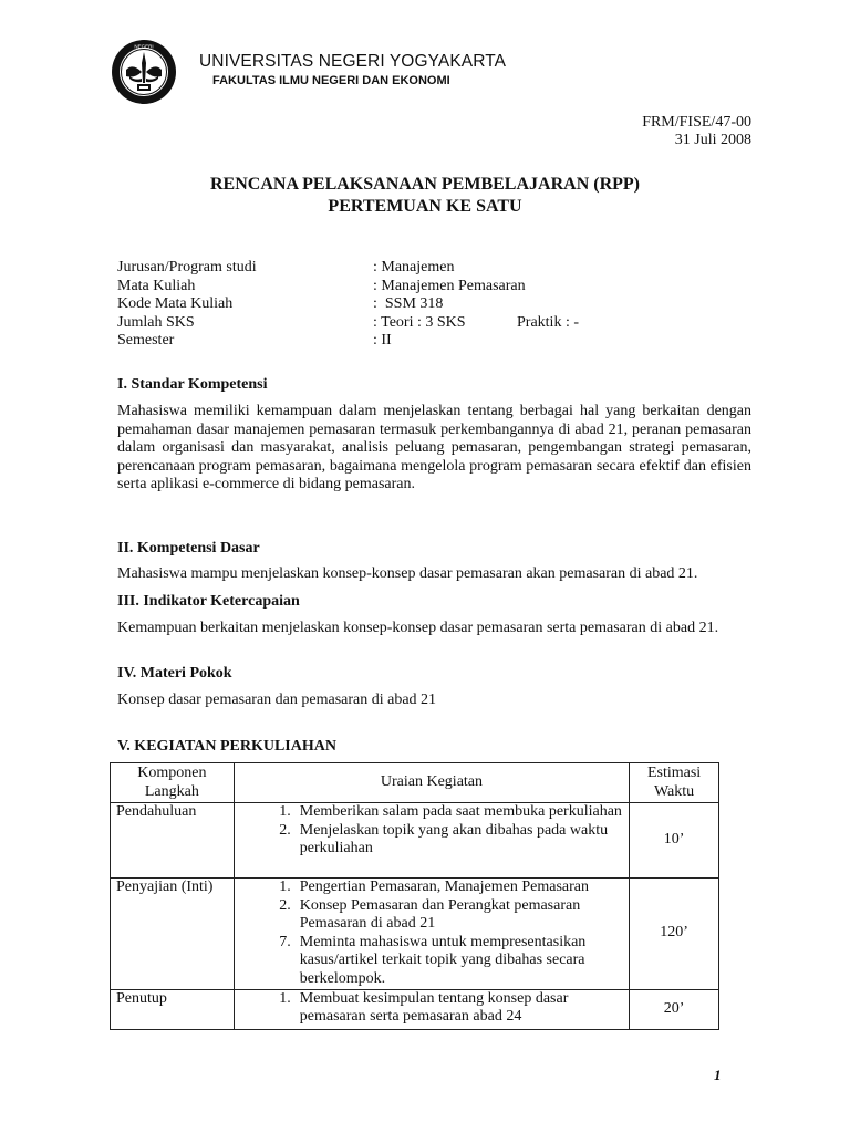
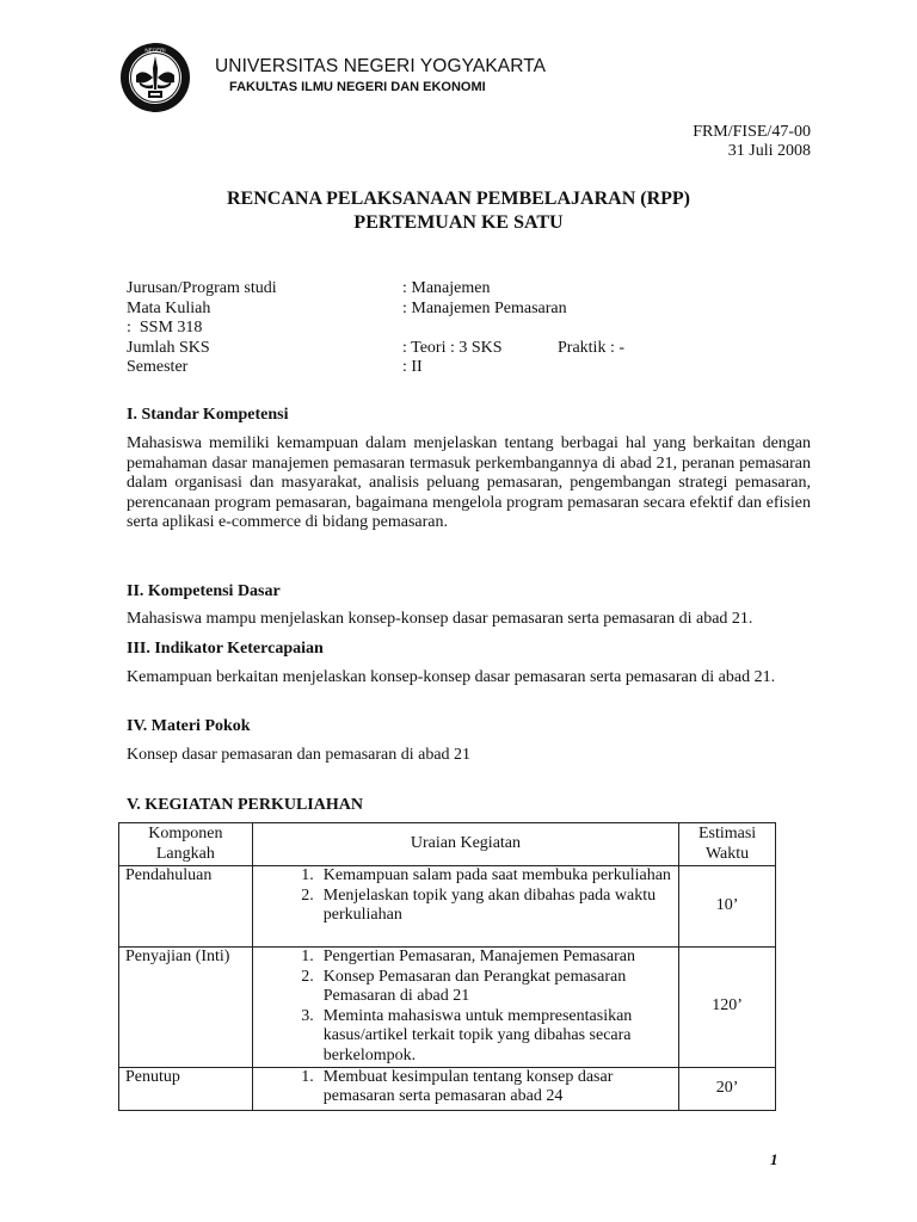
  UNIVERSITAS NEGERI YOGYAKARTA
  FAKULTAS ILMU NEGERI DAN EKONOMI
  FRM/FISE/47-00
  31 Juli 2008
  RENCANA PELAKSANAAN PEMBELAJARAN (RPP)
  PERTEMUAN KE SATU
  Jurusan/Program studi
  : Manajemen
  Mata Kuliah
  : Manajemen Pemasaran
- Kode Mata Kuliah
  : SSM 318
  Jumlah SKS
  : Teori : 3 SKS
  Praktik : -
  Semester
  : II
  I. Standar Kompetensi
  Mahasiswa memiliki kemampuan dalam menjelaskan tentang berbagai hal yang berkaitan dengan pemahaman dasar manajemen pemasaran termasuk perkembangannya di abad 21, peranan pemasaran dalam organisasi dan masyarakat, analisis peluang pemasaran, pengembangan strategi pemasaran, perencanaan program pemasaran, bagaimana mengelola program pemasaran secara efektif dan efisien serta aplikasi e-commerce di bidang pemasaran.
  II. Kompetensi Dasar
- Mahasiswa mampu menjelaskan konsep-konsep dasar pemasaran akan pemasaran di abad 21.
+ Mahasiswa mampu menjelaskan konsep-konsep dasar pemasaran serta pemasaran di abad 21.
  III. Indikator Ketercapaian
  Kemampuan berkaitan menjelaskan konsep-konsep dasar pemasaran serta pemasaran di abad 21.
  IV. Materi Pokok
  Konsep dasar pemasaran dan pemasaran di abad 21
  V. KEGIATAN PERKULIAHAN
  Komponen Langkah	Uraian Kegiatan	Estimasi Waktu
- Pendahuluan	1. Memberikan salam pada saat membuka perkuliahan 2. Menjelaskan topik yang akan dibahas pada waktu perkuliahan	10’
+ Pendahuluan	1. Kemampuan salam pada saat membuka perkuliahan 2. Menjelaskan topik yang akan dibahas pada waktu perkuliahan	10’
- Penyajian (Inti)	1. Pengertian Pemasaran, Manajemen Pemasaran 2. Konsep Pemasaran dan Perangkat pemasaran Pemasaran di abad 21 7. Meminta mahasiswa untuk mempresentasikan kasus/artikel terkait topik yang dibahas secara berkelompok.	120’
+ Penyajian (Inti)	1. Pengertian Pemasaran, Manajemen Pemasaran 2. Konsep Pemasaran dan Perangkat pemasaran Pemasaran di abad 21 3. Meminta mahasiswa untuk mempresentasikan kasus/artikel terkait topik yang dibahas secara berkelompok.	120’
  Penutup	1. Membuat kesimpulan tentang konsep dasar pemasaran serta pemasaran abad 24	20’
  1
